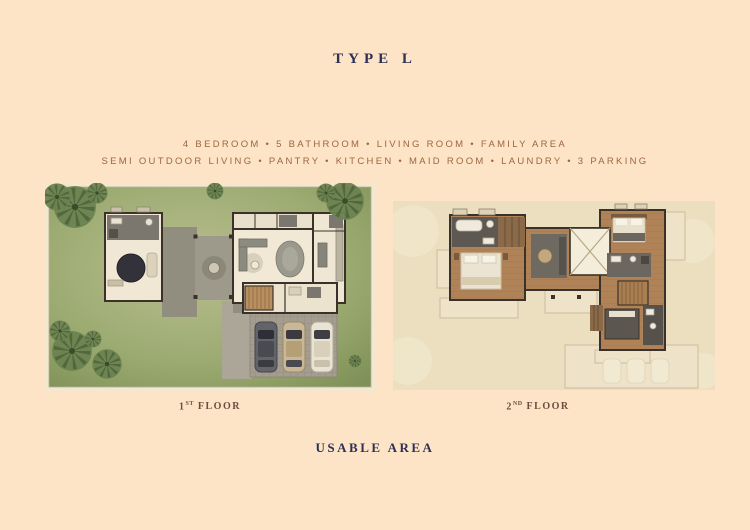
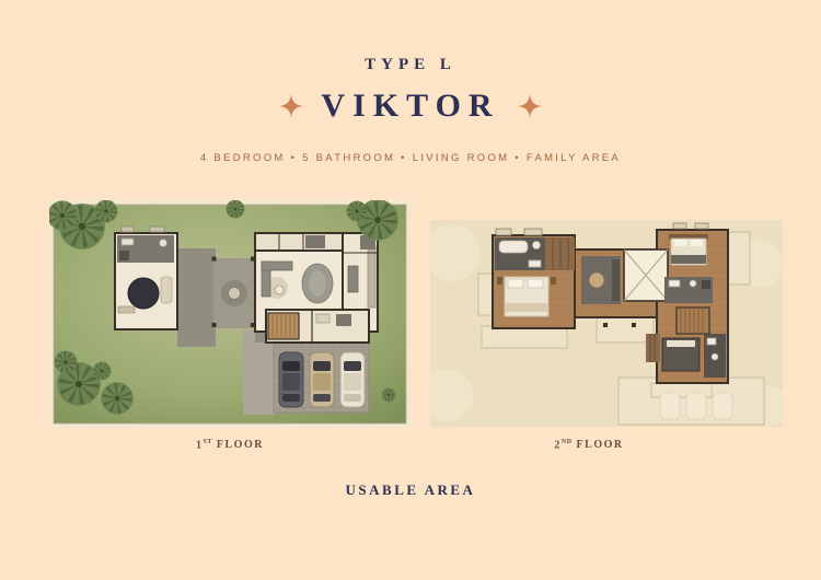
  TYPE L
+ VIKTOR
  4 BEDROOM • 5 BATHROOM • LIVING ROOM • FAMILY AREA
- SEMI OUTDOOR LIVING • PANTRY • KITCHEN • MAID ROOM • LAUNDRY • 3 PARKING
  1 FLOOR
  2 FLOOR
  USABLE AREA
